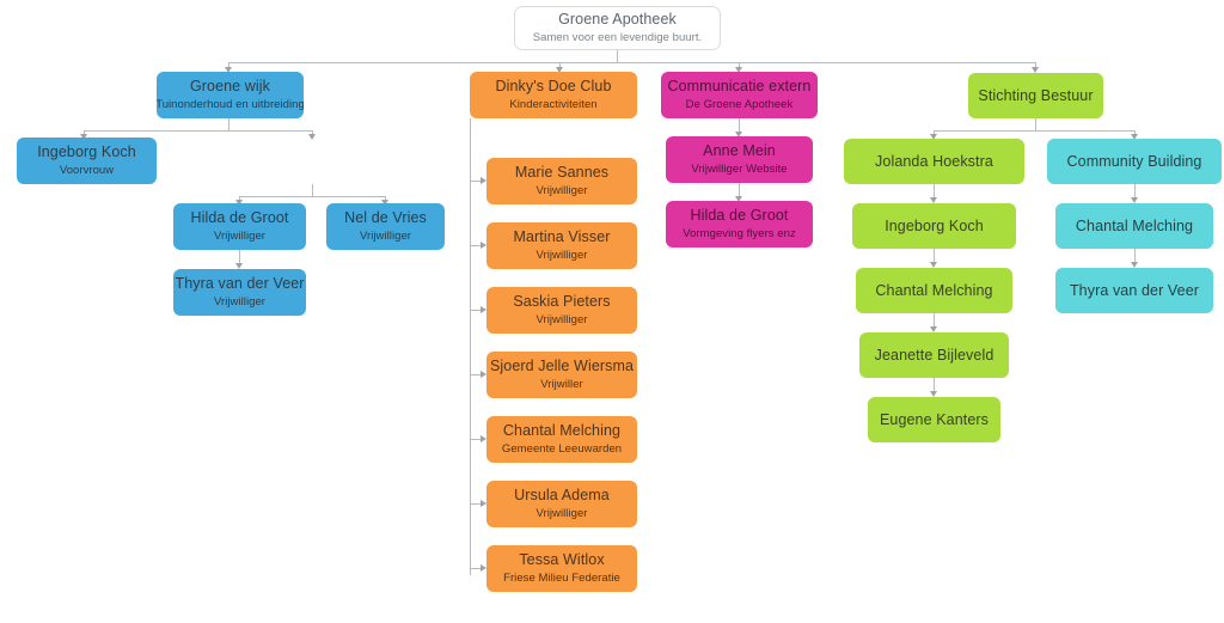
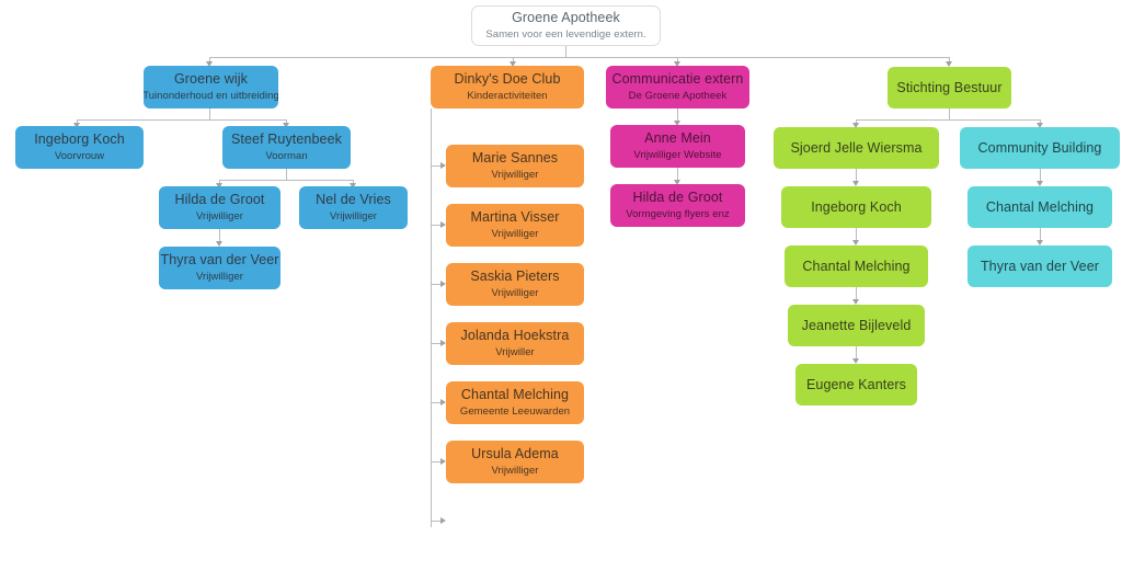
  Groene Apotheek
- Samen voor een levendige buurt.
+ Samen voor een levendige extern.
  Groene wijk
  Tuinonderhoud en uitbreiding
  Ingeborg Koch
  Voorvrouw
+ Steef Ruytenbeek
+ Voorman
  Hilda de Groot
  Vrijwilliger
  Nel de Vries
  Vrijwilliger
  Thyra van der Veer
  Vrijwilliger
  Dinky's Doe Club
  Kinderactiviteiten
  Marie Sannes
  Vrijwilliger
  Martina Visser
  Vrijwilliger
  Saskia Pieters
  Vrijwilliger
- Sjoerd Jelle Wiersma
+ Jolanda Hoekstra
  Vrijwiller
  Chantal Melching
  Gemeente Leeuwarden
  Ursula Adema
  Vrijwilliger
- Tessa Witlox
- Friese Milieu Federatie
  Communicatie extern
  De Groene Apotheek
  Anne Mein
  Vrijwilliger Website
  Hilda de Groot
  Vormgeving flyers enz
  Stichting Bestuur
- Jolanda Hoekstra
+ Sjoerd Jelle Wiersma
  Ingeborg Koch
  Chantal Melching
  Jeanette Bijleveld
  Eugene Kanters
  Community Building
  Chantal Melching
  Thyra van der Veer
